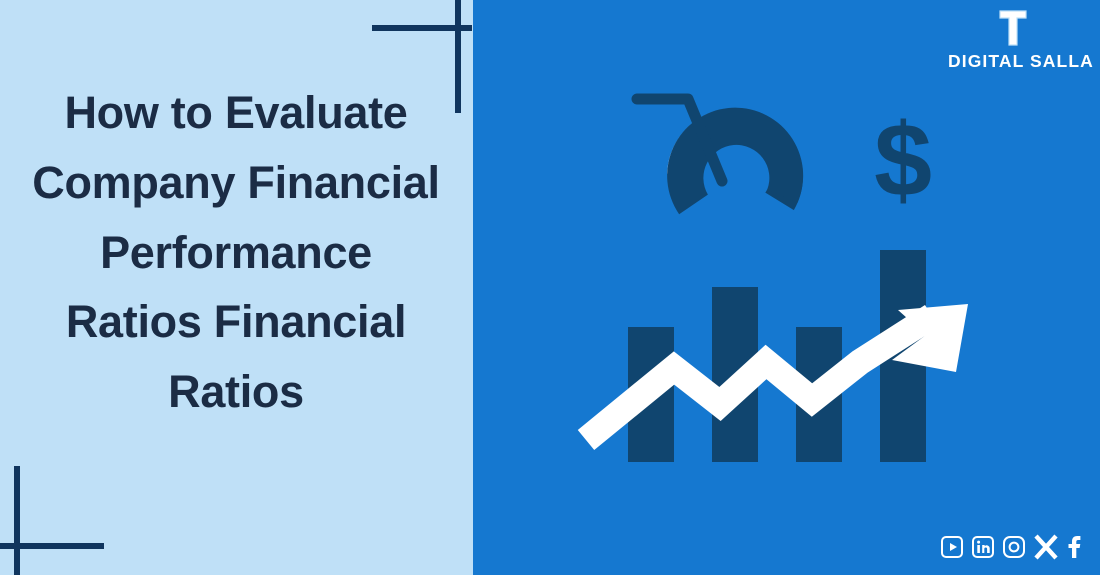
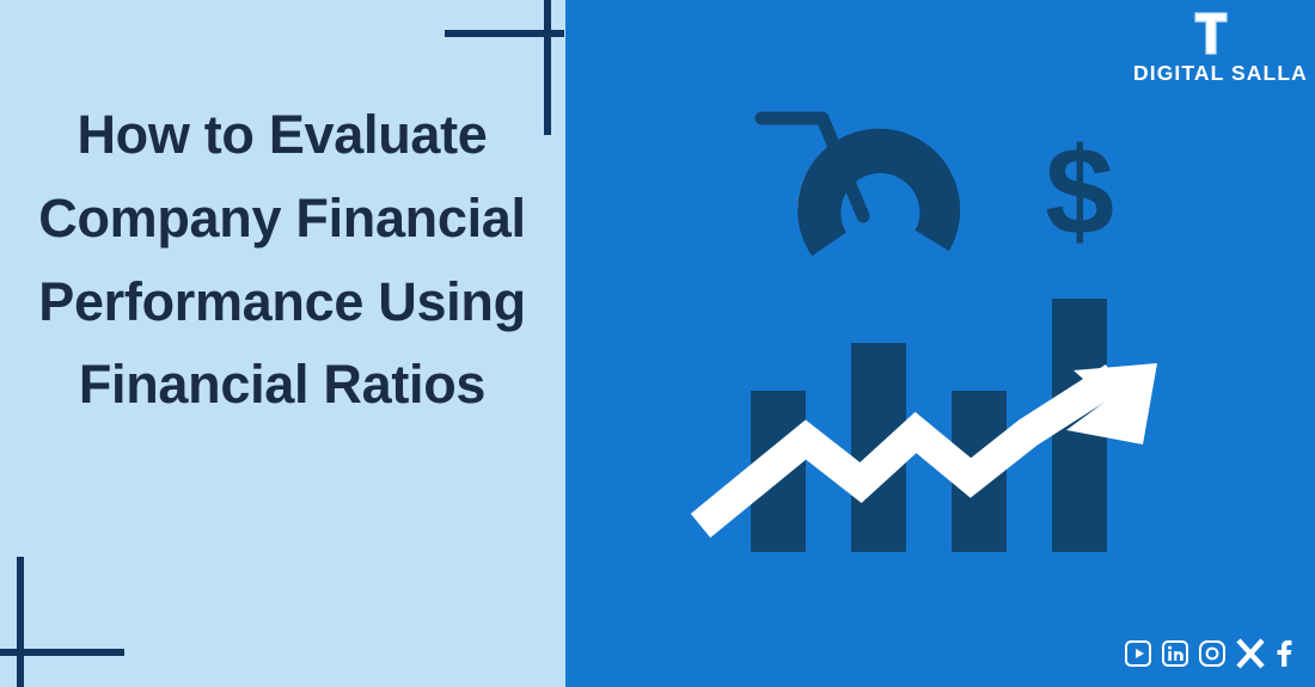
- How to Evaluate Company Financial Performance Ratios Financial Ratios
+ How to Evaluate Company Financial Performance Using Financial Ratios
  $
  DIGITAL SALLA
